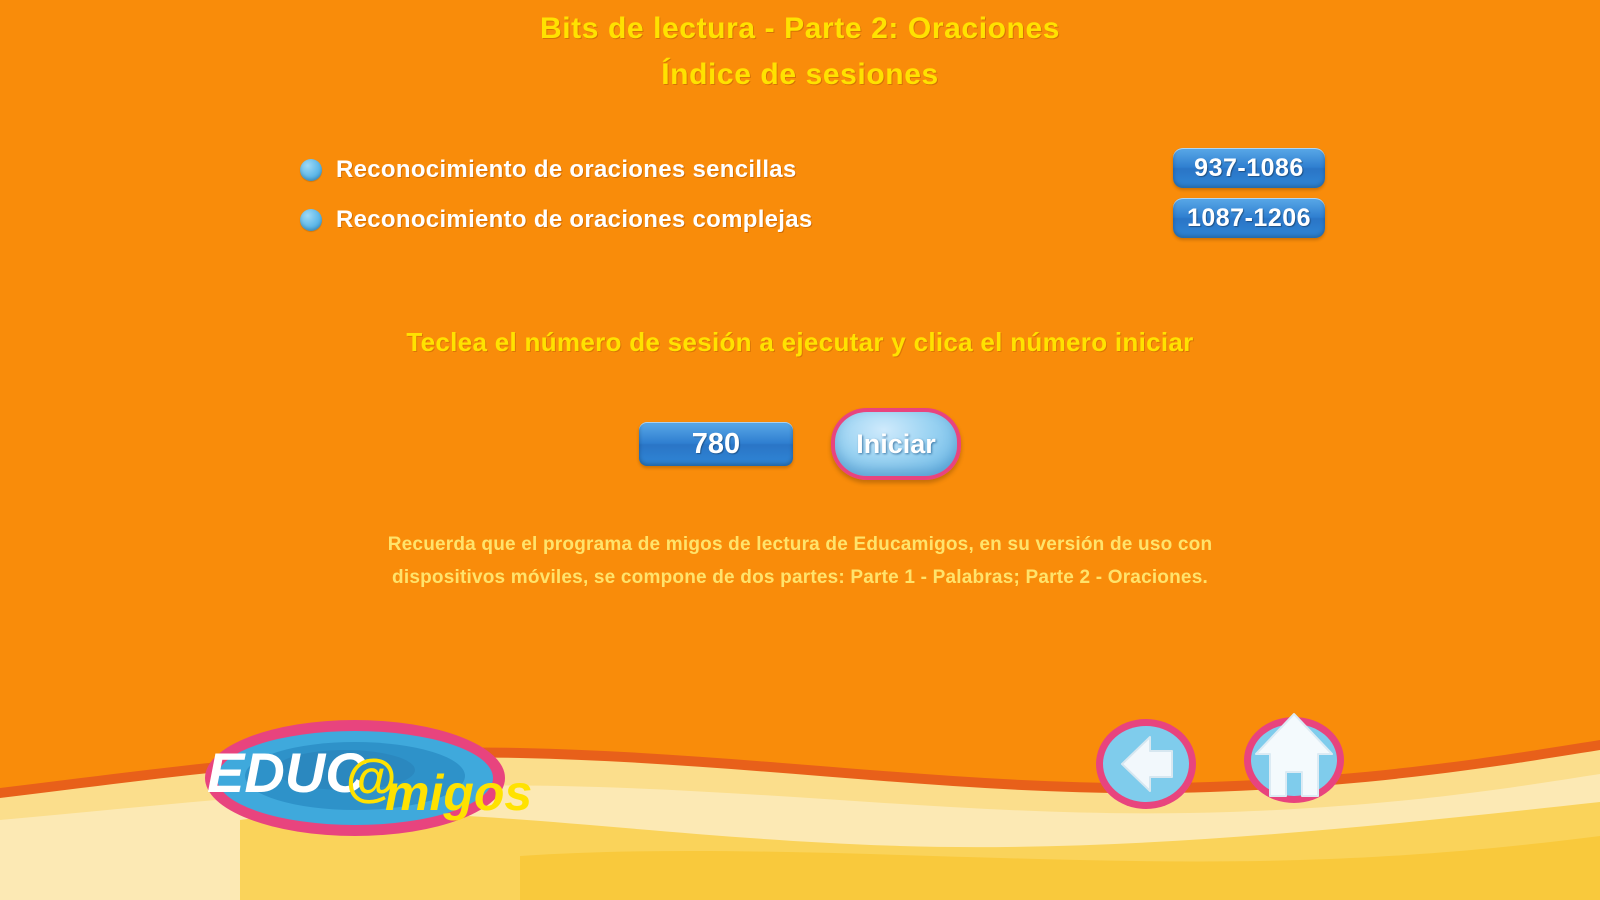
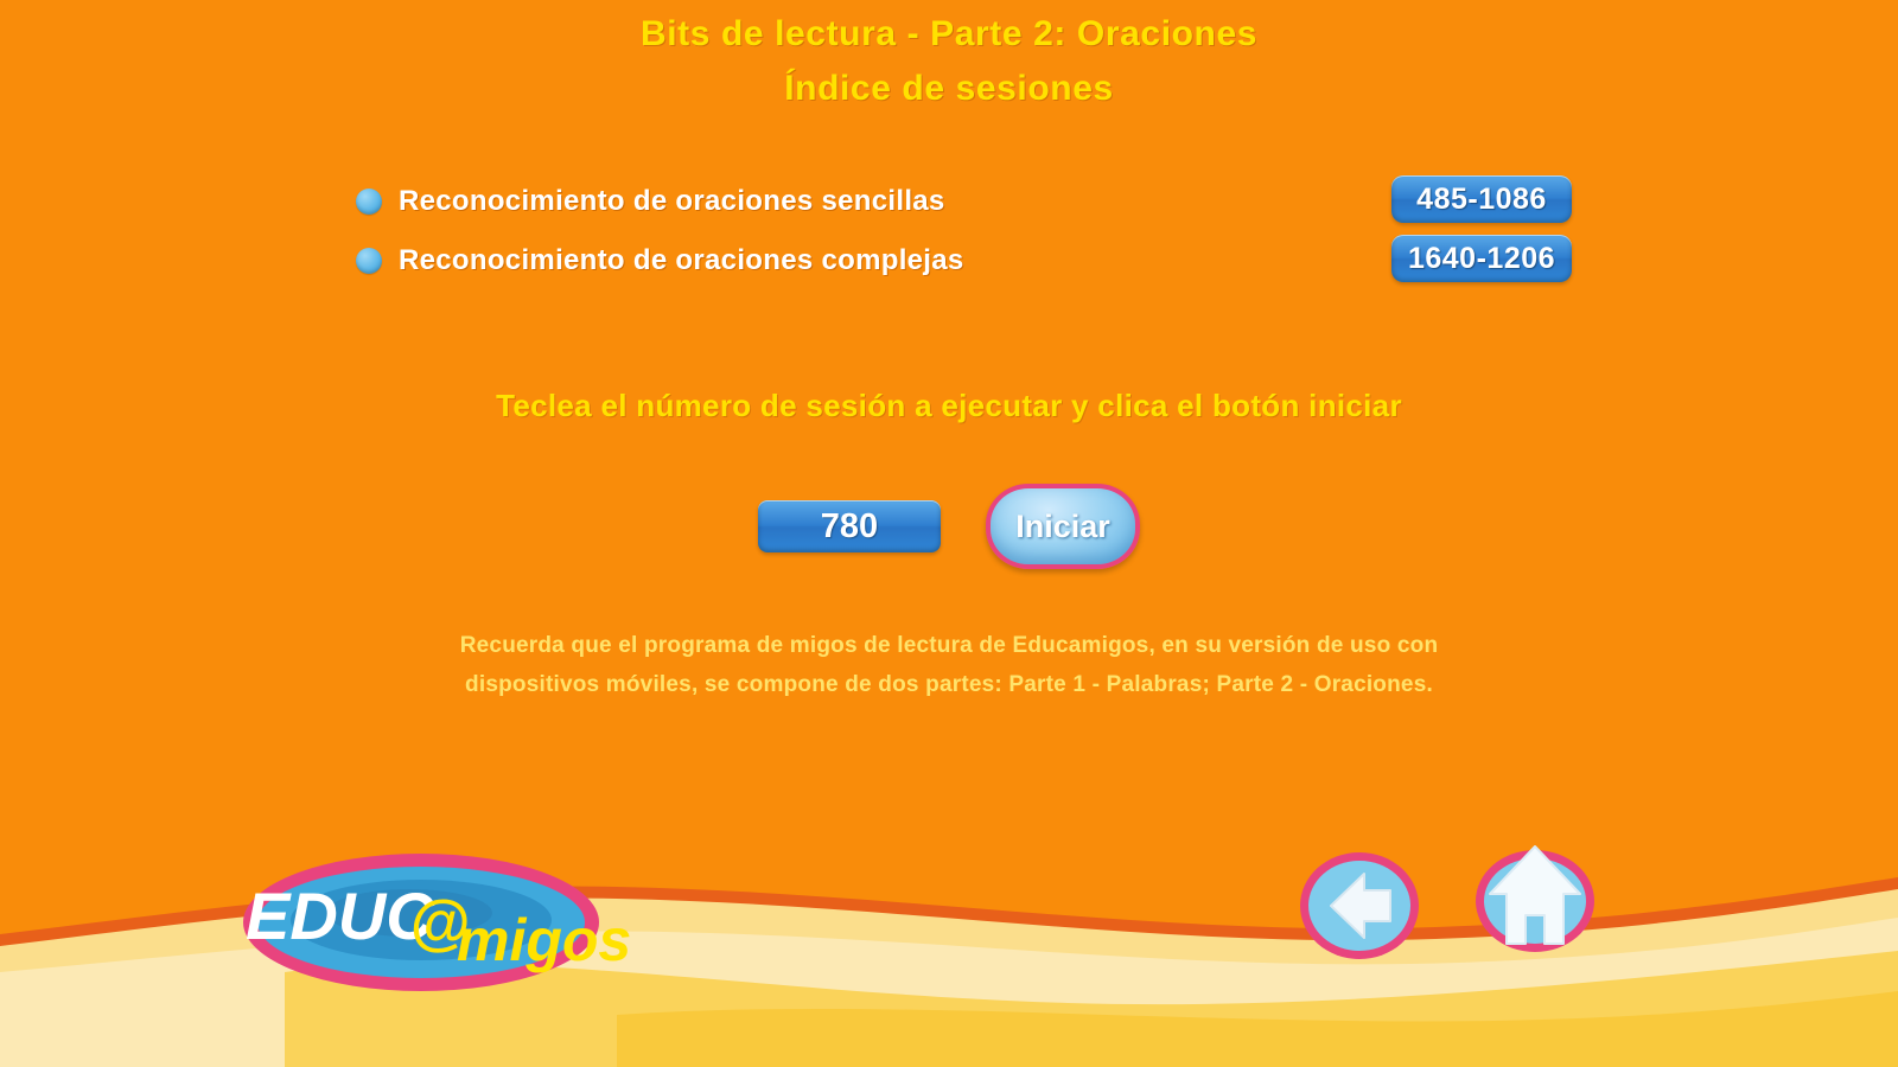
  Bits de lectura - Parte 2: Oraciones
  Índice de sesiones
  Reconocimiento de oraciones sencillas
- 937-1086
+ 485-1086
  Reconocimiento de oraciones complejas
- 1087-1206
+ 1640-1206
- Teclea el número de sesión a ejecutar y clica el número iniciar
+ Teclea el número de sesión a ejecutar y clica el botón iniciar
  780
  Iniciar
  Recuerda que el programa de migos de lectura de Educamigos, en su versión de uso con
  dispositivos móviles, se compone de dos partes: Parte 1 - Palabras; Parte 2 - Oraciones.
  EDUC
  @
  migos
